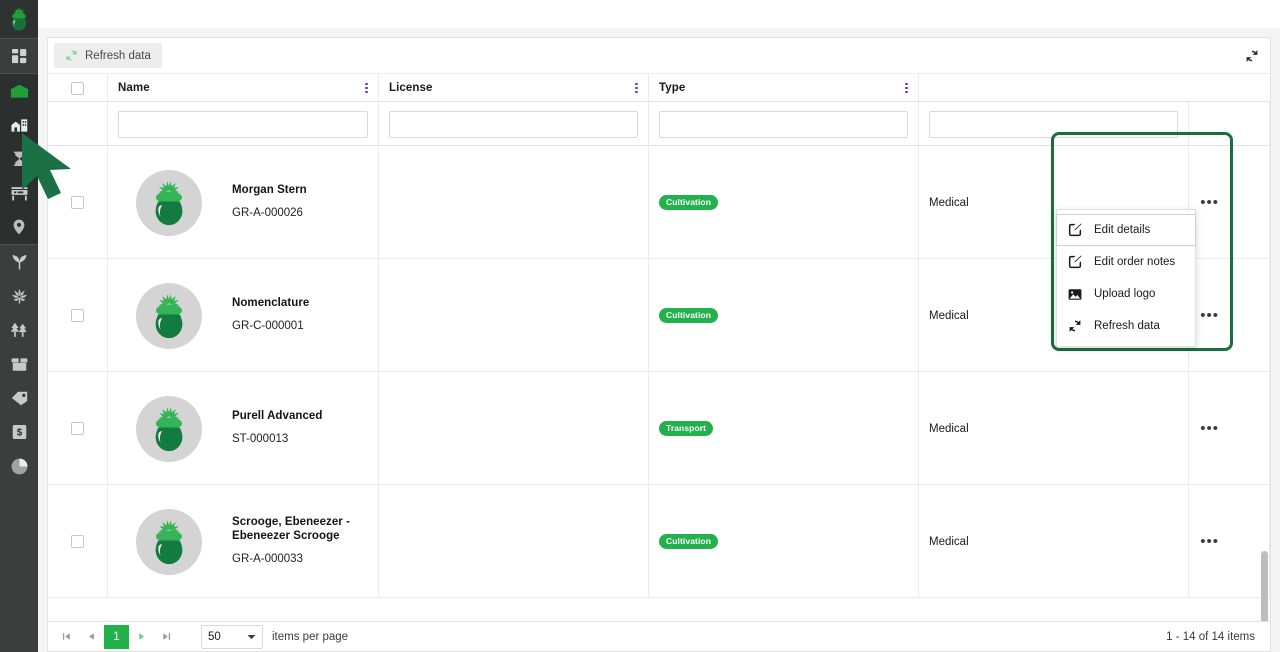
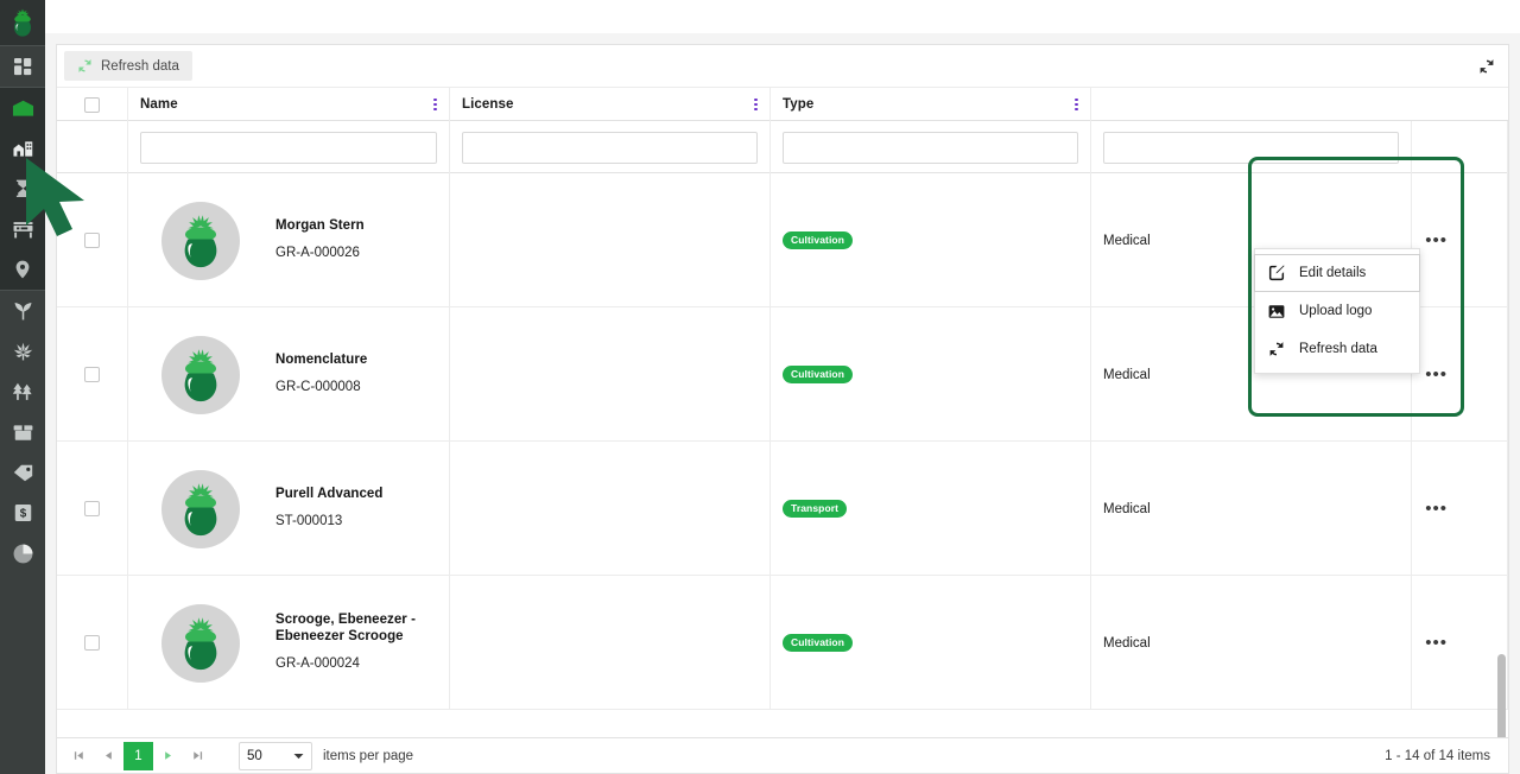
  $
  Refresh data
  Name
  License
  Type
  Morgan Stern
  GR-A-000026
  Cultivation
  Medical
  •••
  Nomenclature
- GR-C-000001
+ GR-C-000008
  Cultivation
  Medical
  •••
  Purell Advanced
  ST-000013
  Transport
  Medical
  •••
  Scrooge, Ebeneezer - Ebeneezer Scrooge
- GR-A-000033
+ GR-A-000024
  Cultivation
  Medical
  •••
  1
  50
  items per page
  1 - 14 of 14 items
  Edit details
- Edit order notes
  Upload logo
  Refresh data
